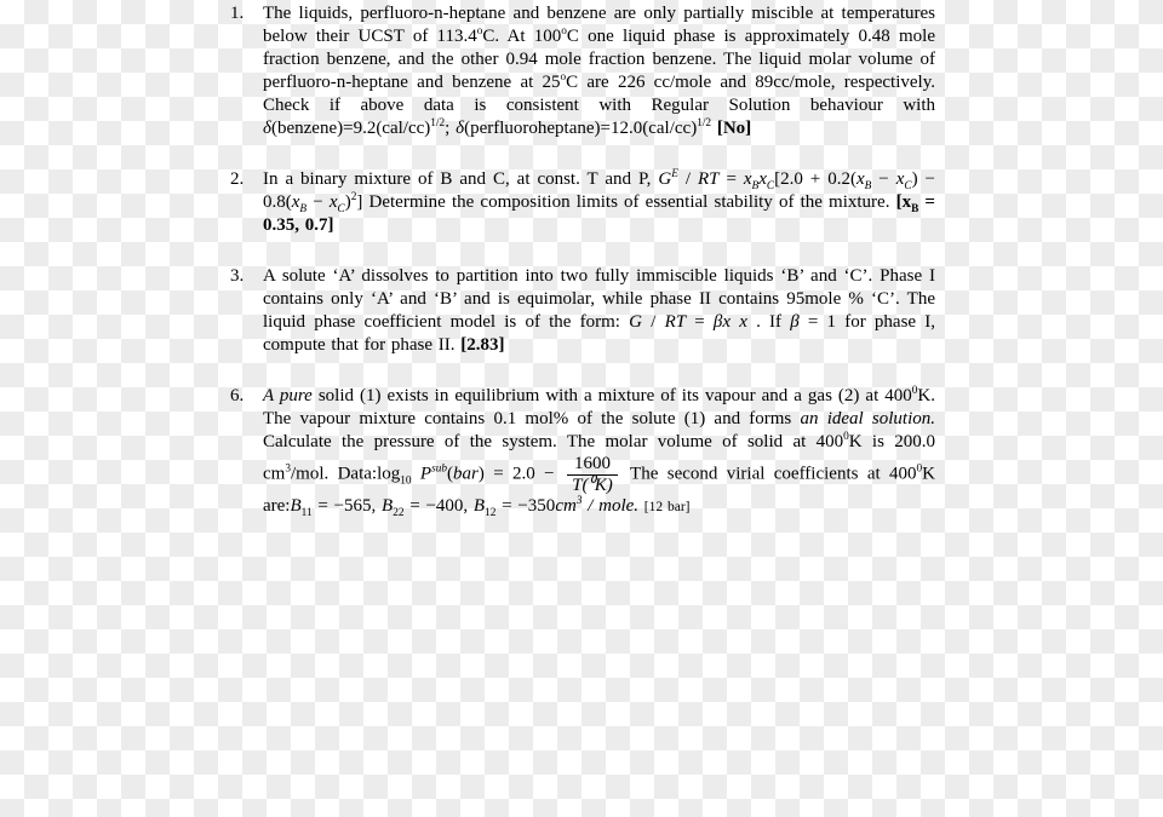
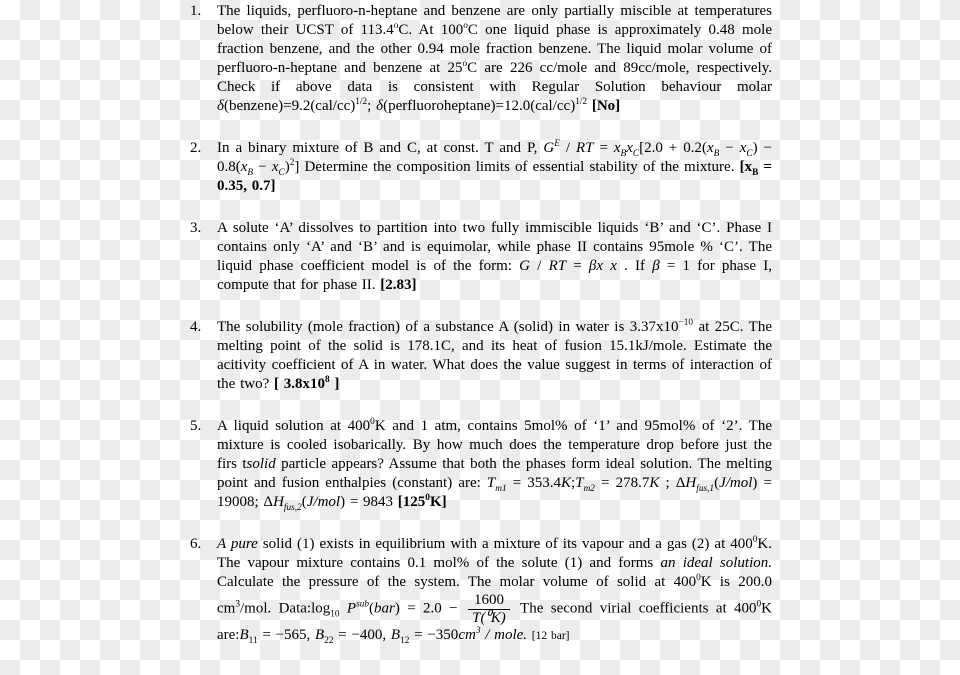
  1.
- The liquids, perfluoro-n-heptane and benzene are only partially miscible at temperatures below their UCST of 113.4oC. At 100oC one liquid phase is approximately 0.48 mole fraction benzene, and the other 0.94 mole fraction benzene. The liquid molar volume of perfluoro-n-heptane and benzene at 25oC are 226 cc/mole and 89cc/mole, respectively. Check if above data is consistent with Regular Solution behaviour with δ(benzene)=9.2(cal/cc)1/2; δ(perfluoroheptane)=12.0(cal/cc)1/2 [No]
+ The liquids, perfluoro-n-heptane and benzene are only partially miscible at temperatures below their UCST of 113.4oC. At 100oC one liquid phase is approximately 0.48 mole fraction benzene, and the other 0.94 mole fraction benzene. The liquid molar volume of perfluoro-n-heptane and benzene at 25oC are 226 cc/mole and 89cc/mole, respectively. Check if above data is consistent with Regular Solution behaviour molar δ(benzene)=9.2(cal/cc)1/2; δ(perfluoroheptane)=12.0(cal/cc)1/2 [No]
  2.
  In a binary mixture of B and C, at const. T and P, GE / RT = xBxC[2.0 + 0.2(xB − xC) − 0.8(xB − xC)2] Determine the composition limits of essential stability of the mixture. [xB = 0.35, 0.7]
  3.
  A solute ‘A’ dissolves to partition into two fully immiscible liquids ‘B’ and ‘C’. Phase I contains only ‘A’ and ‘B’ and is equimolar, while phase II contains 95mole % ‘C’. The liquid phase coefficient model is of the form: G / RT = βx x . If β = 1 for phase I, compute that for phase II. [2.83]
+ 4.
+ The solubility (mole fraction) of a substance A (solid) in water is 3.37x10−10 at 25C. The melting point of the solid is 178.1C, and its heat of fusion 15.1kJ/mole. Estimate the acitivity coefficient of A in water. What does the value suggest in terms of interaction of the two? [ 3.8x108 ]
+ 5.
+ A liquid solution at 4000K and 1 atm, contains 5mol% of ‘1’ and 95mol% of ‘2’. The mixture is cooled isobarically. By how much does the temperature drop before just the firs tsolid particle appears? Assume that both the phases form ideal solution. The melting point and fusion enthalpies (constant) are: Tm1 = 353.4K;Tm2 = 278.7K ; ΔHfus,1(J/mol) = 19008; ΔHfus,2(J/mol) = 9843 [1250K]
  6.
  A pure solid (1) exists in equilibrium with a mixture of its vapour and a gas (2) at 4000K. The vapour mixture contains 0.1 mol% of the solute (1) and forms an ideal solution. Calculate the pressure of the system. The molar volume of solid at 4000K is 200.0 cm3/mol. Data:log10 Psub(bar) = 2.0 −
  1600
  T(⁰K)
  The second virial coefficients at 4000K are:B11 = −565, B22 = −400, B12 = −350cm3 / mole. [12 bar]
